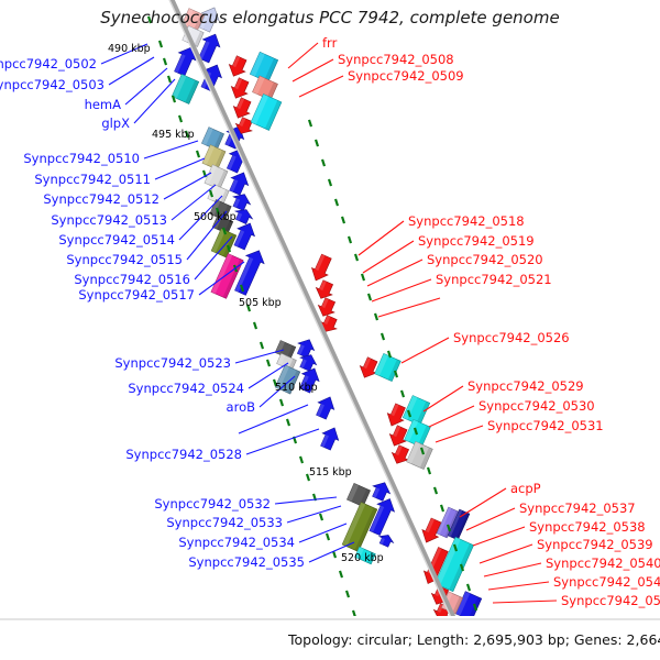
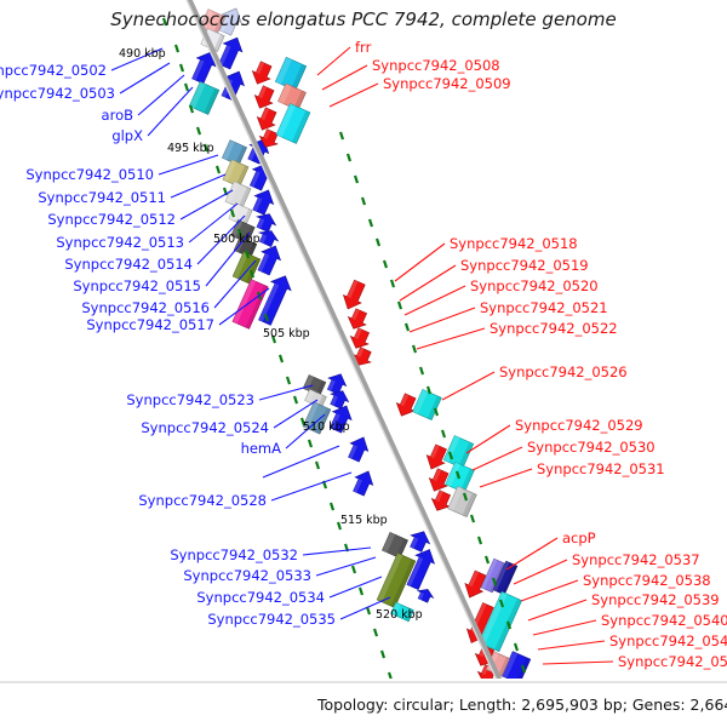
  490 kbp
  495 kbp
  500 kbp
  505 kbp
  510 kbp
  515 kbp
  520 kbp
  npcc7942_0502
  ynpcc7942_0503
- hemA
+ aroB
  glpX
  Synpcc7942_0510
  Synpcc7942_0511
  Synpcc7942_0512
  Synpcc7942_0513
  Synpcc7942_0514
  Synpcc7942_0515
  Synpcc7942_0516
  Synpcc7942_0517
  Synpcc7942_0523
  Synpcc7942_0524
- aroB
+ hemA
  Synpcc7942_0528
  Synpcc7942_0532
  Synpcc7942_0533
  Synpcc7942_0534
  Synpcc7942_0535
  frr
  Synpcc7942_0508
  Synpcc7942_0509
  Synpcc7942_0518
  Synpcc7942_0519
  Synpcc7942_0520
  Synpcc7942_0521
+ Synpcc7942_0522
  Synpcc7942_0526
  Synpcc7942_0529
  Synpcc7942_0530
  Synpcc7942_0531
  acpP
  Synpcc7942_0537
  Synpcc7942_0538
  Synpcc7942_0539
  Synpcc7942_0540
  Synpcc7942_054
  Synpcc7942_05
  Synechococcus elongatus PCC 7942, complete genome
  Topology: circular; Length: 2,695,903 bp; Genes: 2,66
